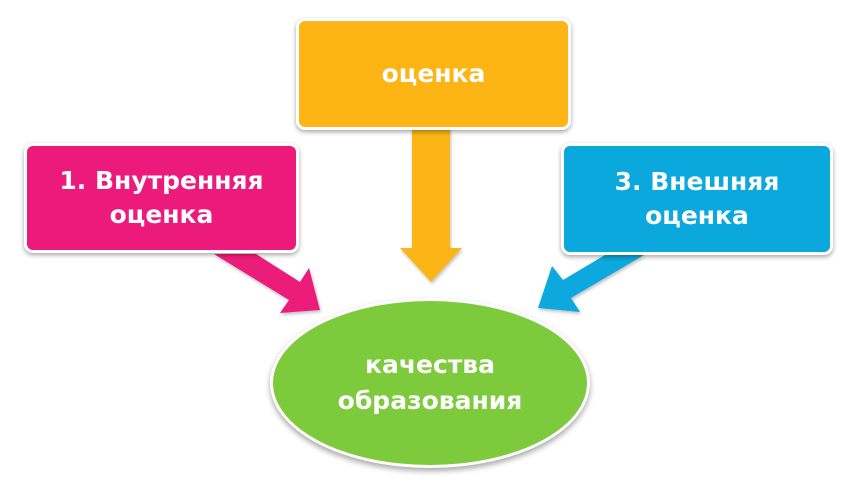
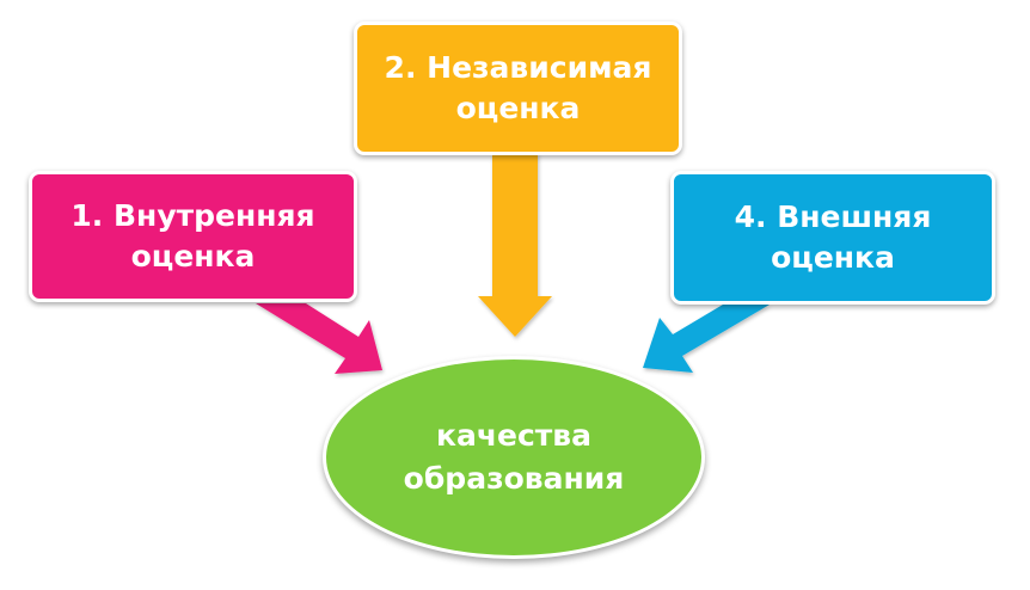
  1. Внутренняя
  оценка
+ 2. Независимая
  оценка
- 3. Внешняя
+ 4. Внешняя
  оценка
  качества
  образования
